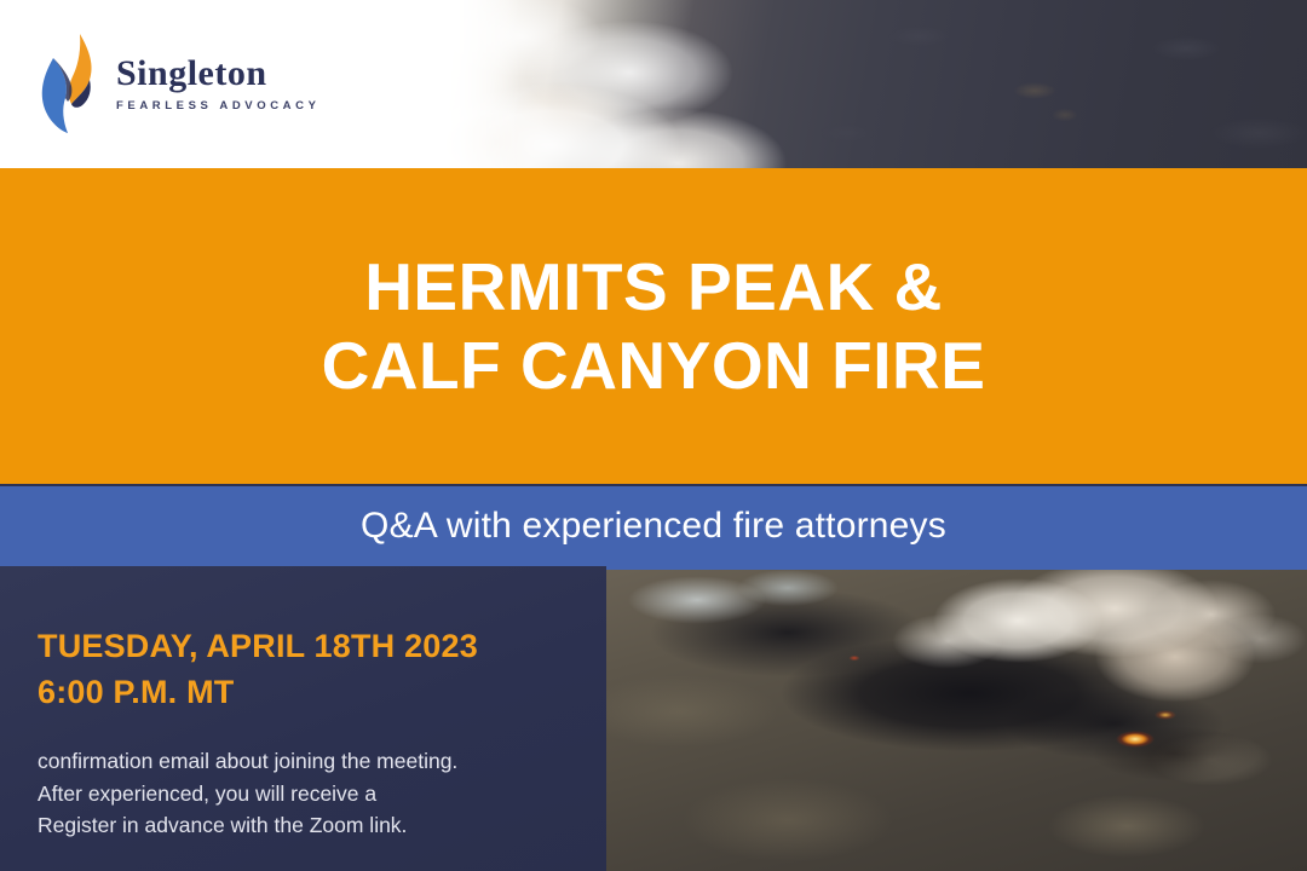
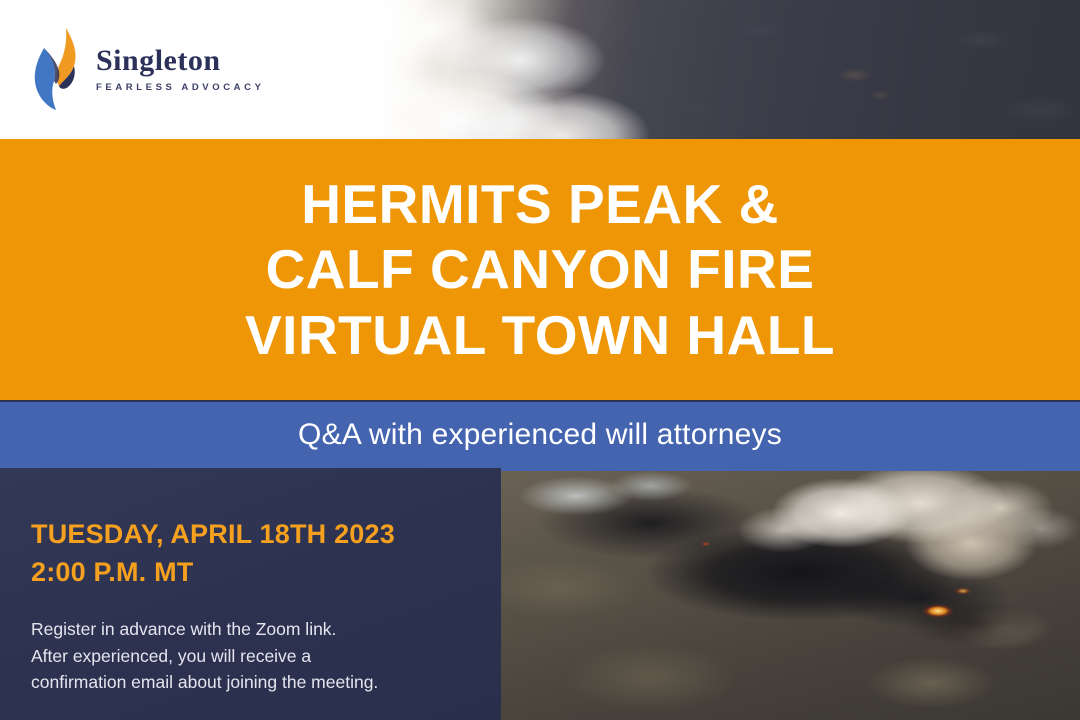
  Singleton
  FEARLESS ADVOCACY
  HERMITS PEAK &
  CALF CANYON FIRE
+ VIRTUAL TOWN HALL
- Q&A with experienced fire attorneys
+ Q&A with experienced will attorneys
  TUESDAY, APRIL 18TH 2023
- 6:00 P.M. MT
+ 2:00 P.M. MT
- confirmation email about joining the meeting.
+ Register in advance with the Zoom link.
  After experienced, you will receive a
- Register in advance with the Zoom link.
+ confirmation email about joining the meeting.
